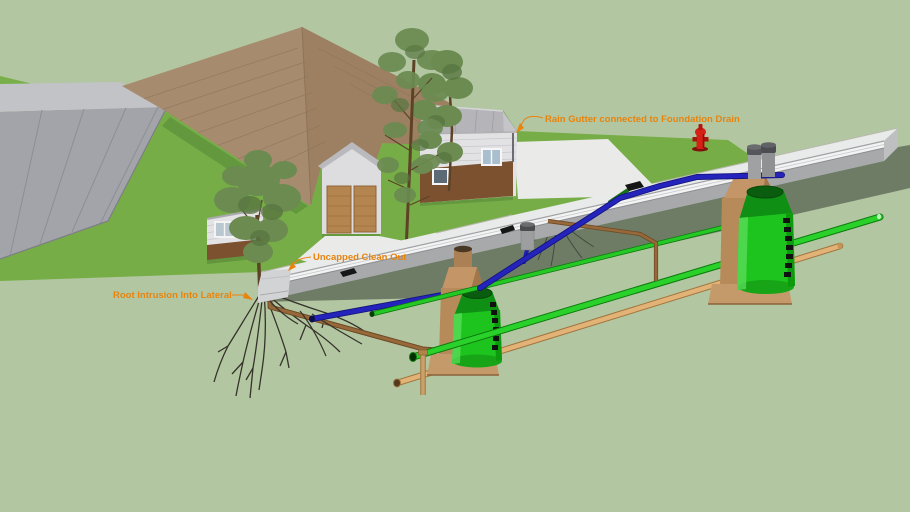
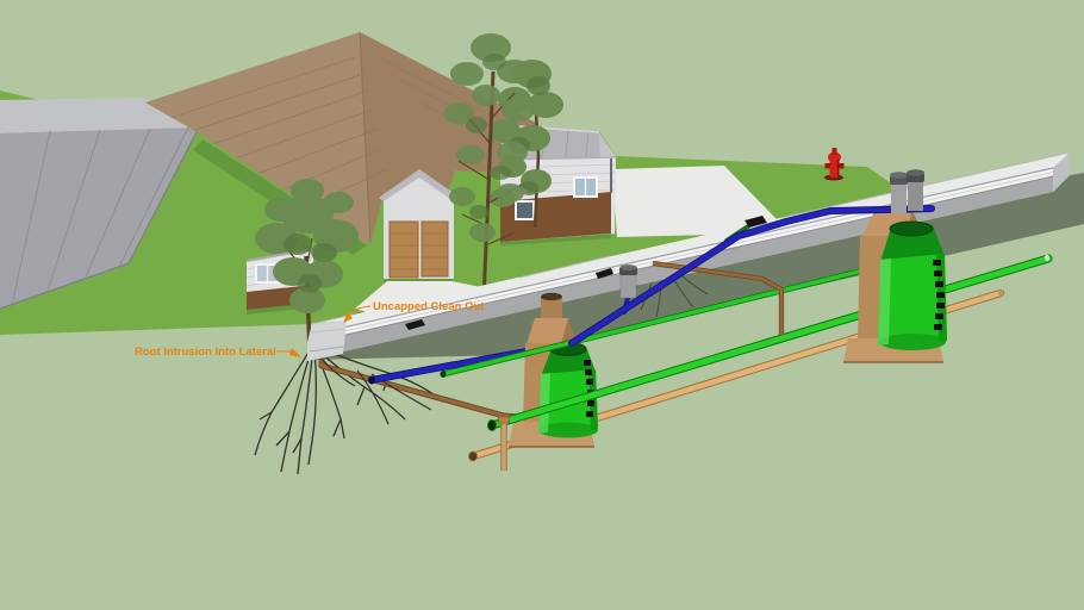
- Rain Gutter connected to Foundation Drain
  Uncapped Clean Out
  Root Intrusion Into Lateral
